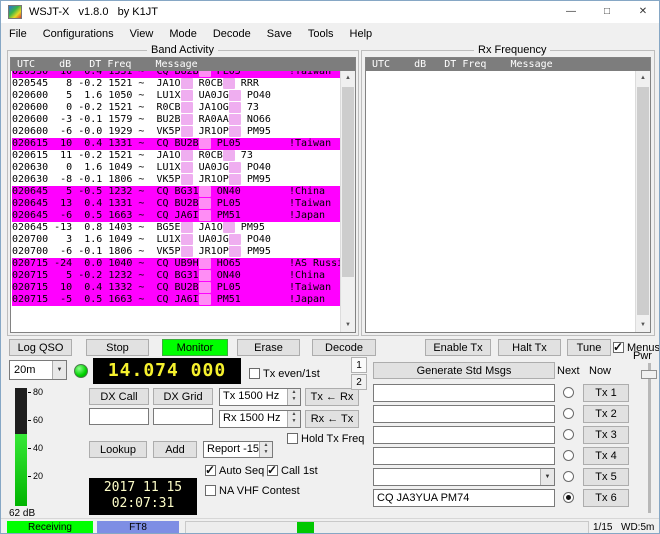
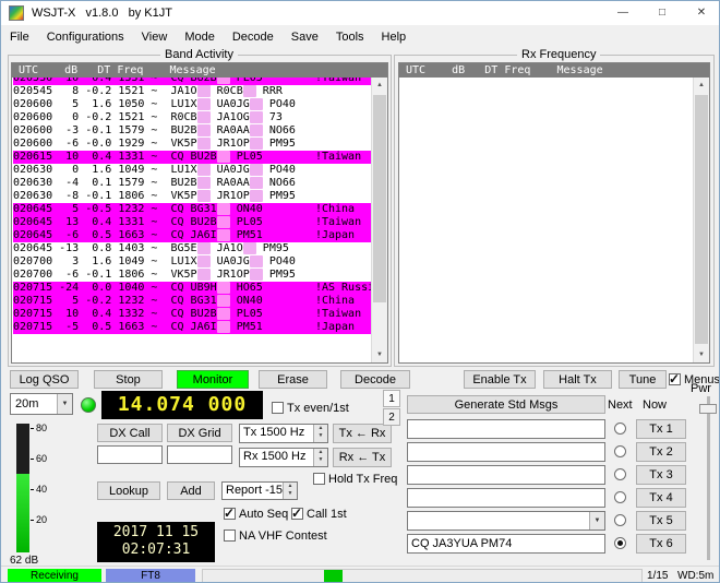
  WSJT-X v1.8.0 by K1JT
  —
  □
  ✕
  File Configurations View Mode Decode Save Tools Help
  Band Activity
  UTC dB DT Freq Message
  020530 10 0.4 1331 ~ CQ BU2B██ PL05 !Taiwan
  020545 8 -0.2 1521 ~ JA1O██ R0CB██ RRR
  020600 5 1.6 1050 ~ LU1X██ UA0JG██ PO40
  020600 0 -0.2 1521 ~ R0CB██ JA1OG██ 73
  020600 -3 -0.1 1579 ~ BU2B██ RA0AA██ NO66
  020600 -6 -0.0 1929 ~ VK5P██ JR1OP██ PM95
  020615 10 0.4 1331 ~ CQ BU2B██ PL05 !Taiwan
- 020615 11 -0.2 1521 ~ JA1O██ R0CB██ 73
  020630 0 1.6 1049 ~ LU1X██ UA0JG██ PO40
+ 020630 -4 0.1 1579 ~ BU2B██ RA0AA██ NO66
  020630 -8 -0.1 1806 ~ VK5P██ JR1OP██ PM95
  020645 5 -0.5 1232 ~ CQ BG31██ ON40 !China
  020645 13 0.4 1331 ~ CQ BU2B██ PL05 !Taiwan
  020645 -6 0.5 1663 ~ CQ JA6I██ PM51 !Japan
  020645 -13 0.8 1403 ~ BG5E██ JA1O██ PM95
  020700 3 1.6 1049 ~ LU1X██ UA0JG██ PO40
  020700 -6 -0.1 1806 ~ VK5P██ JR1OP██ PM95
  020715 -24 0.0 1040 ~ CQ UB9H██ HO65 !AS Russ
  020715 5 -0.2 1232 ~ CQ BG31██ ON40 !China
  020715 10 0.4 1332 ~ CQ BU2B██ PL05 !Taiwan
  020715 -5 0.5 1663 ~ CQ JA6I██ PM51 !Japan
  Rx Frequency
  UTC dB DT Freq Message
  Log QSO
  Stop
  Monitor
  Erase
  Decode
  Enable Tx
  Halt Tx
  Tune
  Menus
  20m
  14.074 000
  Tx even/1st
  80
  60
  40
  20
  62 dB
  DX Call
  DX Grid
  Tx 1500 Hz
  Tx ← Rx
  Rx 1500 Hz
  Rx ← Tx
  Hold Tx Freq
  Lookup
  Add
  Report -15
  Auto Seq
  Call 1st
  NA VHF Contest
  2017 11 15
  02:07:31
  1
  2
  Generate Std Msgs
  Next
  Now
  Pwr
  Tx 1
  Tx 2
  Tx 3
  Tx 4
  Tx 5
  CQ JA3YUA PM74
  Tx 6
  Receiving
  FT8
  1/15
  WD:5m
